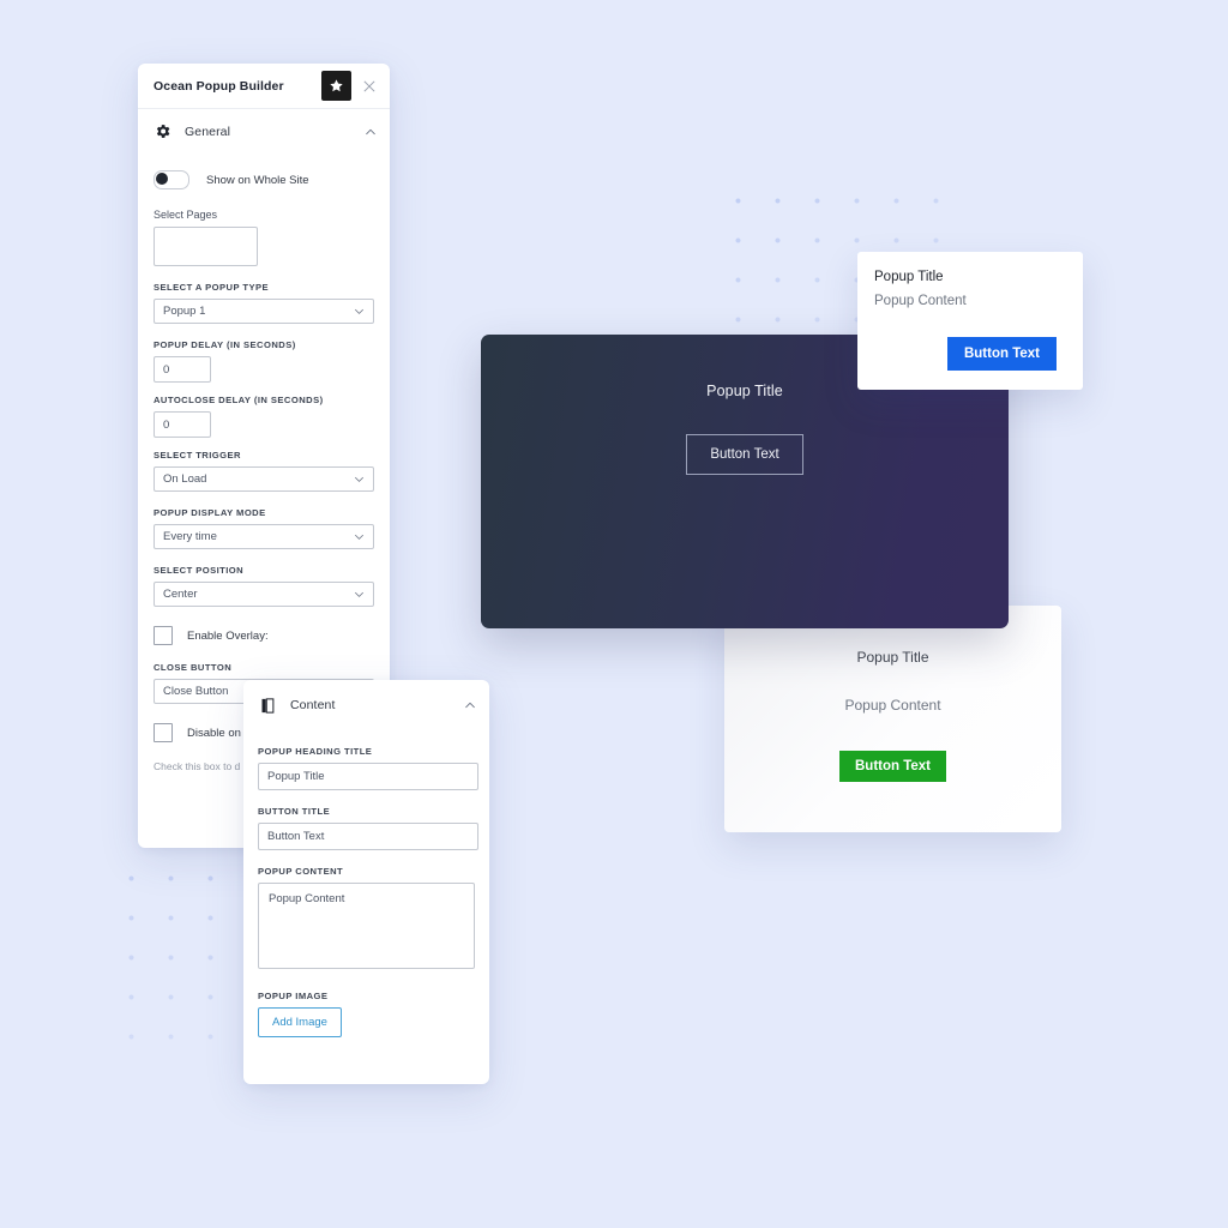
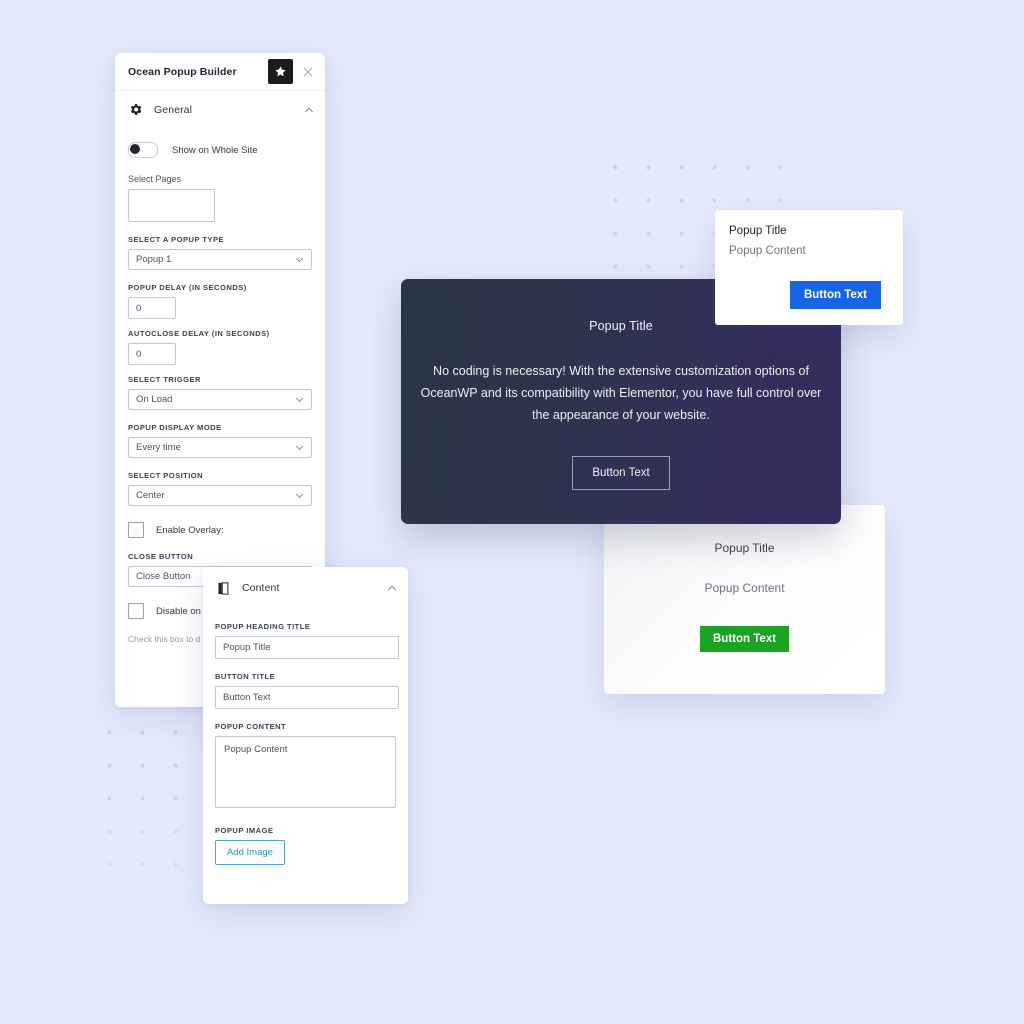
  Ocean Popup Builder
  General
  Show on Whole Site
  Select Pages
  SELECT A POPUP TYPE
  Popup 1
  POPUP DELAY (IN SECONDS)
  0
  AUTOCLOSE DELAY (IN SECONDS)
  0
  SELECT TRIGGER
  On Load
  POPUP DISPLAY MODE
  Every time
  SELECT POSITION
  Center
  Enable Overlay:
  CLOSE BUTTON
  Close Button
  Disable on
  Content
  POPUP HEADING TITLE
  Popup Title
  BUTTON TITLE
  Button Text
  POPUP CONTENT
  Popup Content
  POPUP IMAGE
  Add Image
  Popup Title
  Popup Content
  Button Text
  Popup Title
+ No coding is necessary! With the extensive customization options of OceanWP and its compatibility with Elementor, you have full control over the appearance of your website.
  Button Text
  Popup Title
  Popup Content
  Button Text
